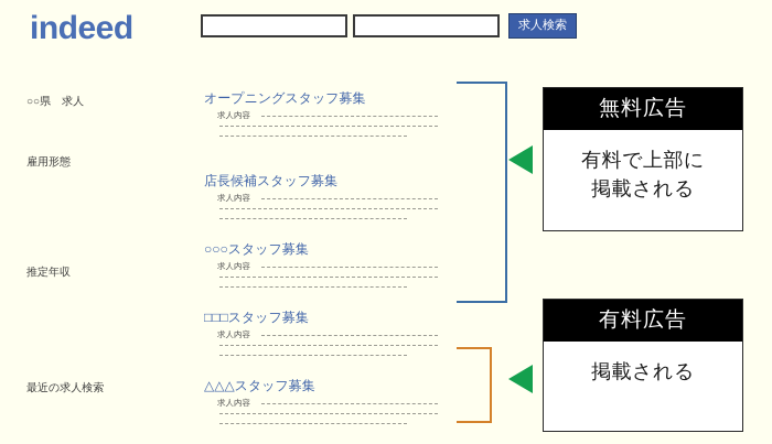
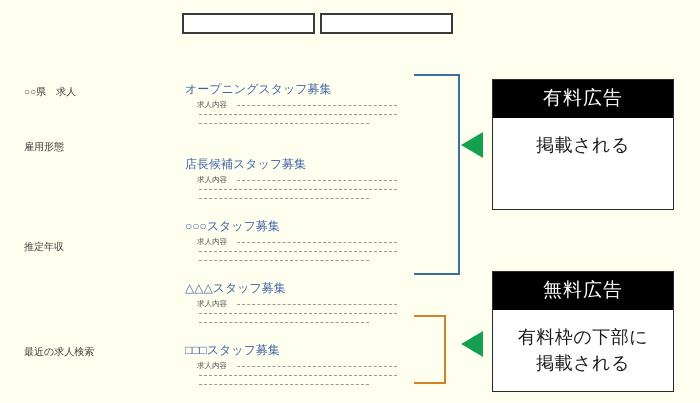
- indeed
- 求人検索
  ○○県 求人
  雇用形態
  推定年収
  最近の求人検索
  オープニングスタッフ募集
  求人内容
  店長候補スタッフ募集
  求人内容
  ○○○スタッフ募集
  求人内容
- □□□スタッフ募集
+ △△△スタッフ募集
  求人内容
- △△△スタッフ募集
+ □□□スタッフ募集
  求人内容
- 無料広告
+ 有料広告
- 有料で上部に
  掲載される
- 有料広告
+ 無料広告
+ 有料枠の下部に
  掲載される
